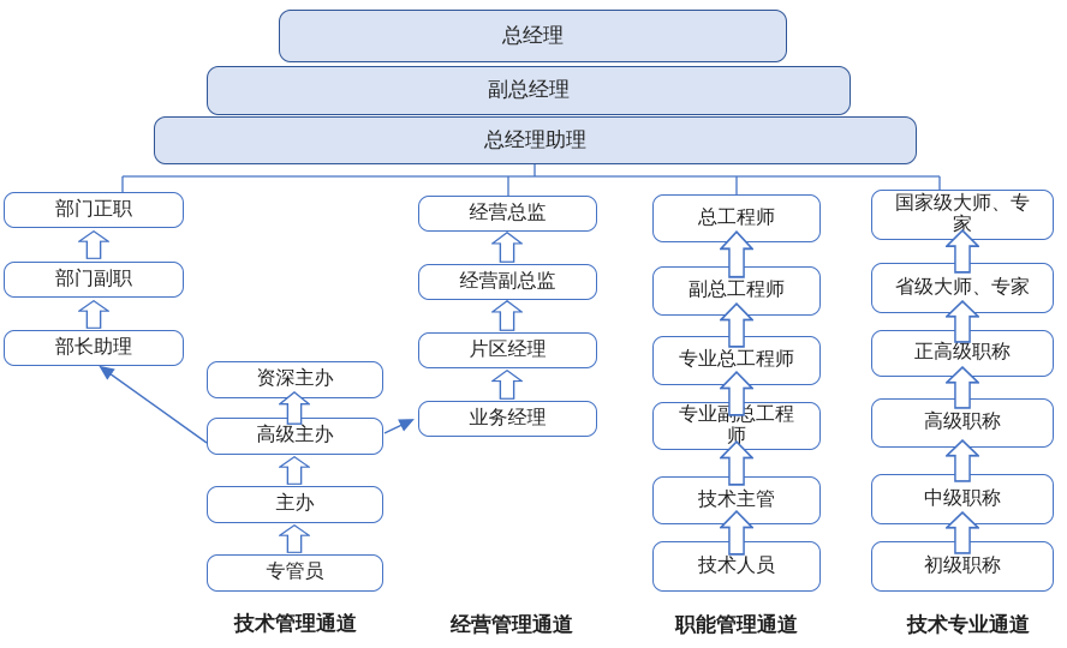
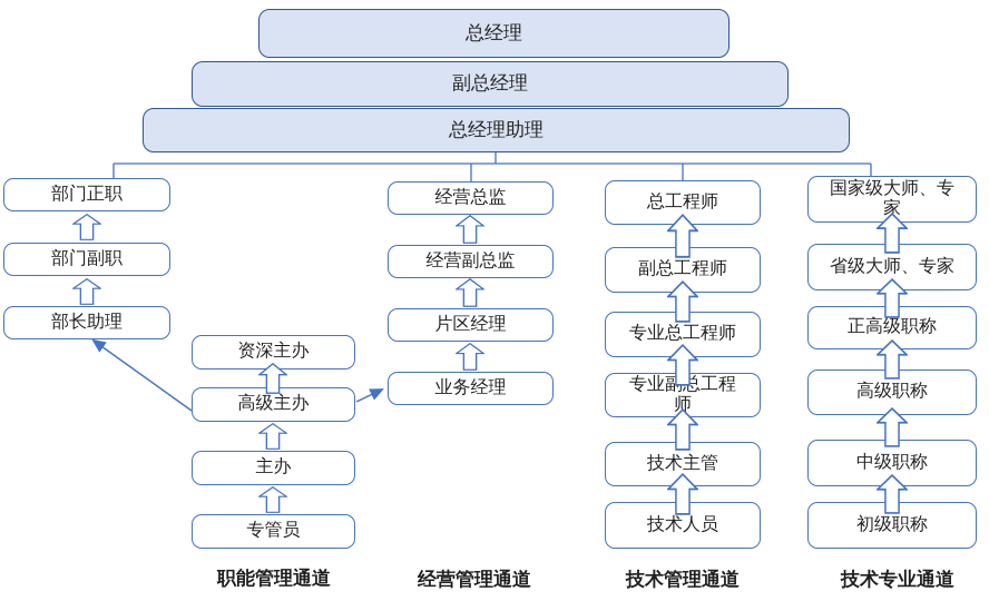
  总经理
  副总经理
  总经理助理
  部门正职
  部门副职
  部长助理
  资深主办
  高级主办
  主办
  专管员
  经营总监
  经营副总监
  片区经理
  业务经理
  总工程师
  副总工程师
  专业总工程师
  专业副总工程
  师
  技术主管
  技术人员
  国家级大师、专
  家
  省级大师、专家
  正高级职称
  高级职称
  中级职称
  初级职称
- 技术管理通道
+ 职能管理通道
  经营管理通道
- 职能管理通道
+ 技术管理通道
  技术专业通道
